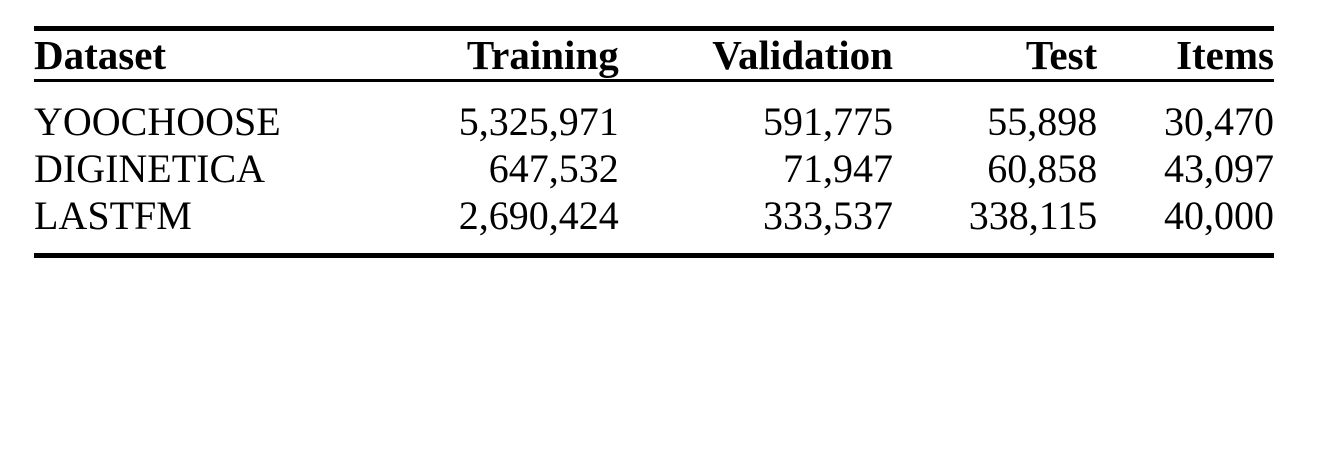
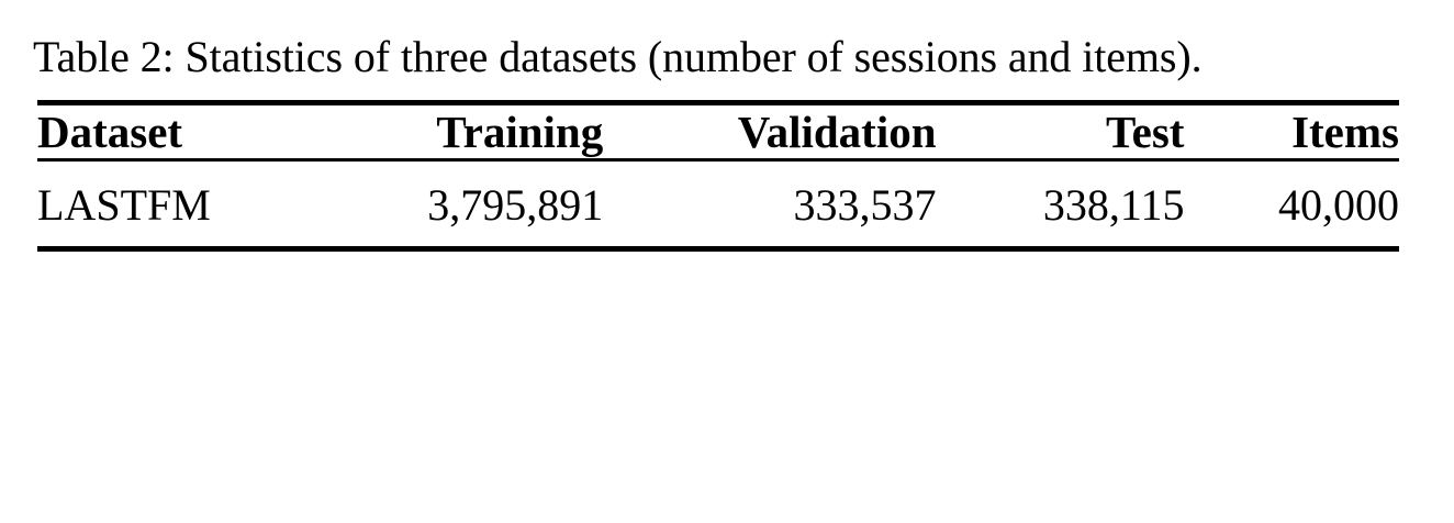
+ Table 2: Statistics of three datasets (number of sessions and items).
  Dataset	Training	Validation	Test	Items
- YOOCHOOSE	5,325,971	591,775	55,898	30,470
- DIGINETICA	647,532	71,947	60,858	43,097
- LASTFM	2,690,424	333,537	338,115	40,000
+ LASTFM	3,795,891	333,537	338,115	40,000
